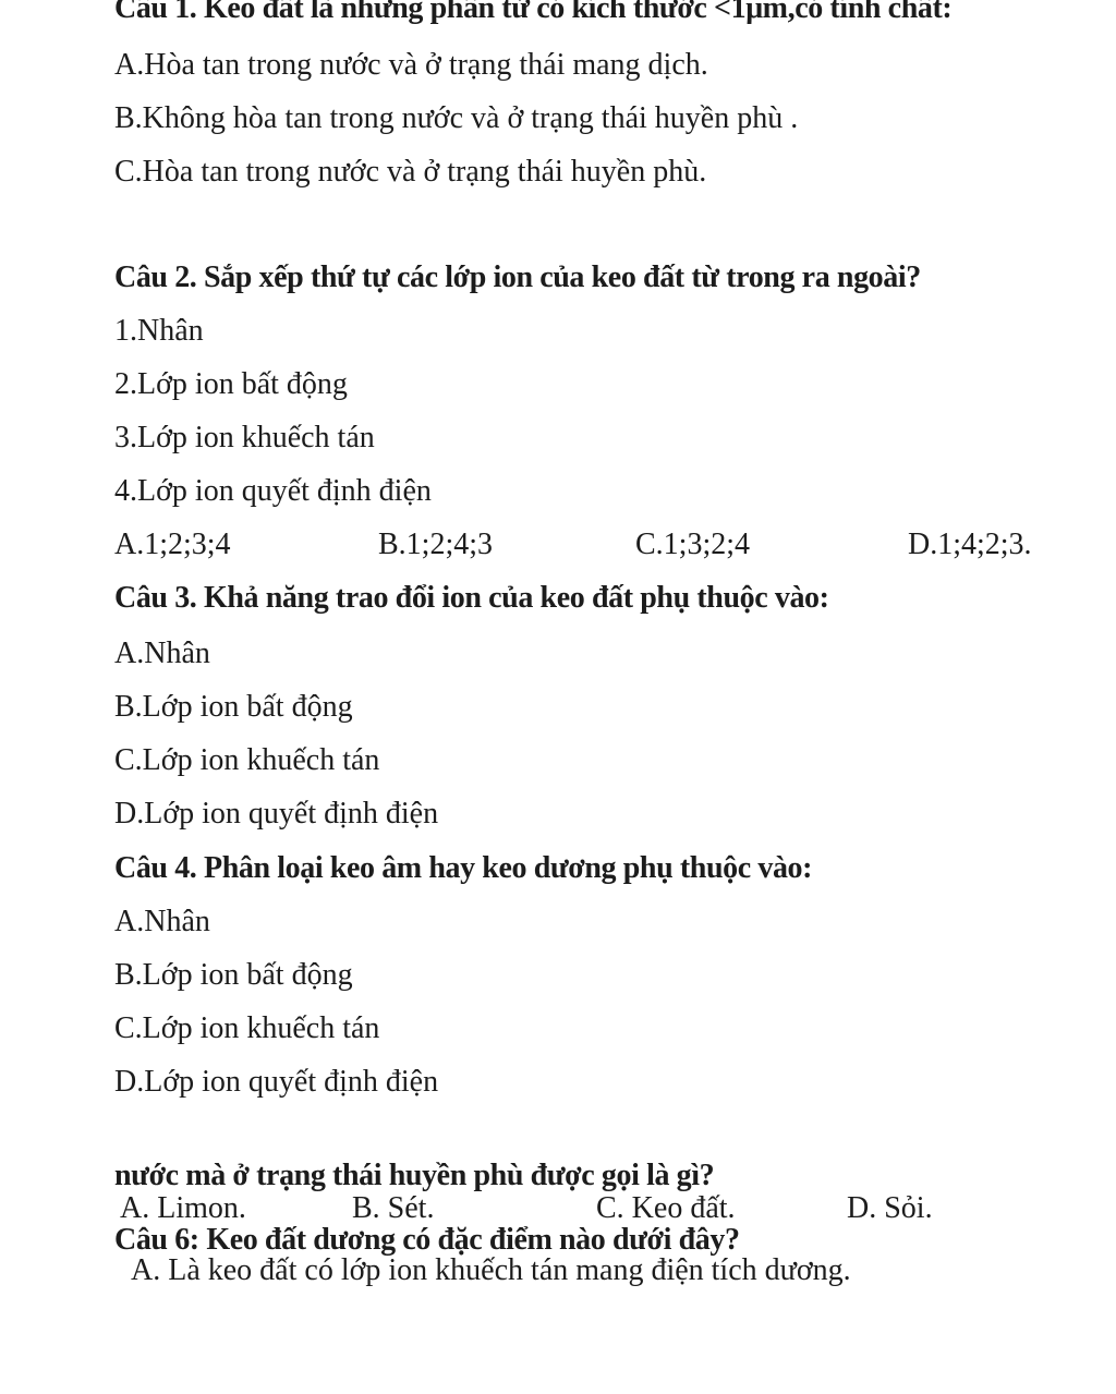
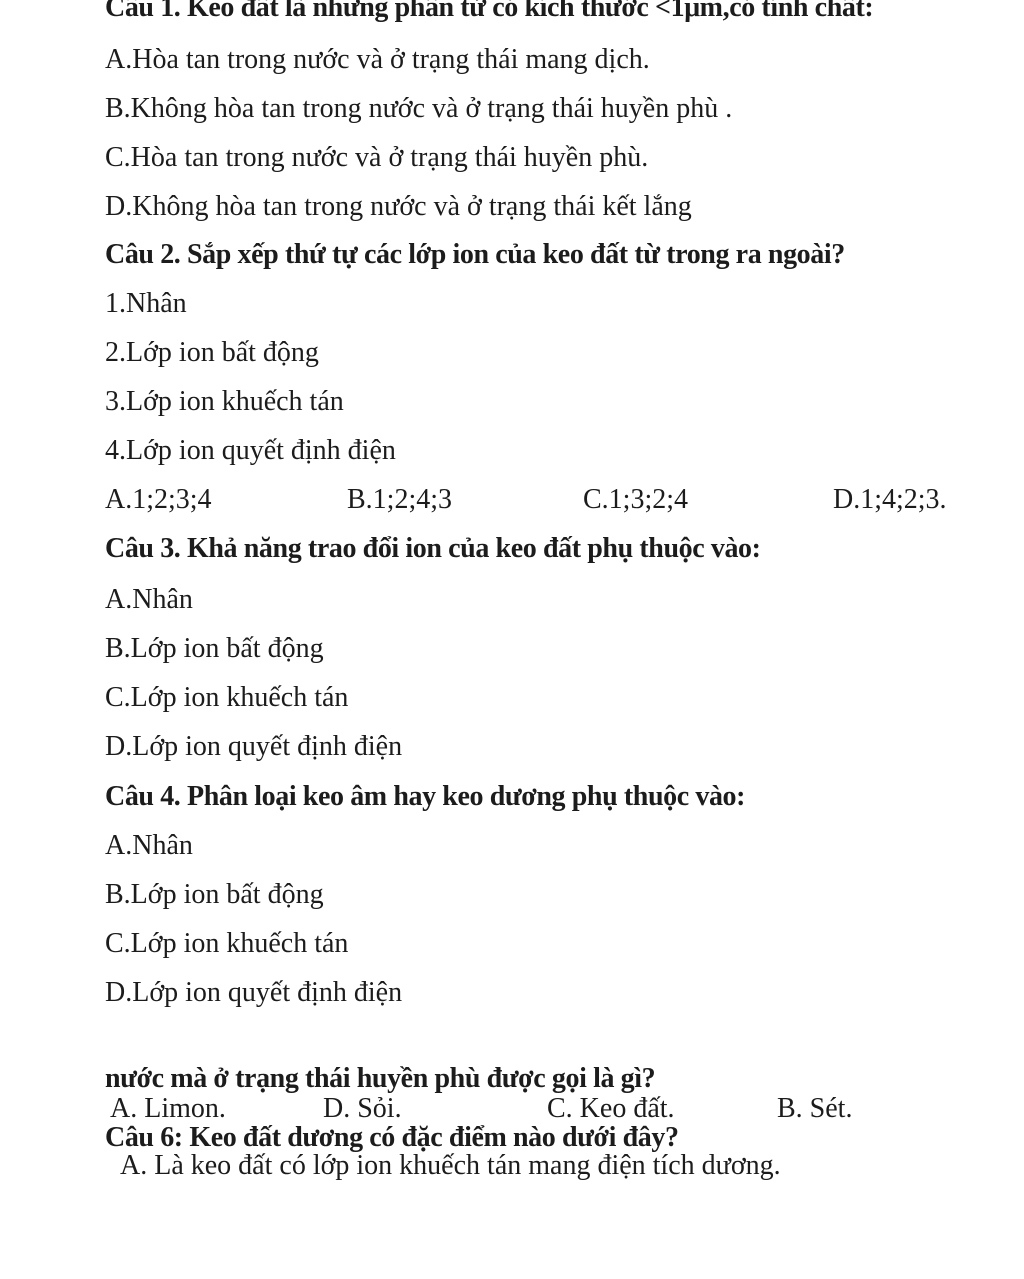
  Câu 1. Keo đất là những phần tử có kích thước <1μm,có tính chất:
  A.Hòa tan trong nước và ở trạng thái mang dịch.
  B.Không hòa tan trong nước và ở trạng thái huyền phù .
  C.Hòa tan trong nước và ở trạng thái huyền phù.
+ D.Không hòa tan trong nước và ở trạng thái kết lắng
  Câu 2. Sắp xếp thứ tự các lớp ion của keo đất từ trong ra ngoài?
  1.Nhân
  2.Lớp ion bất động
  3.Lớp ion khuếch tán
  4.Lớp ion quyết định điện
  A.1;2;3;4
  B.1;2;4;3
  C.1;3;2;4
  D.1;4;2;3.
  Câu 3. Khả năng trao đổi ion của keo đất phụ thuộc vào:
  A.Nhân
  B.Lớp ion bất động
  C.Lớp ion khuếch tán
  D.Lớp ion quyết định điện
  Câu 4. Phân loại keo âm hay keo dương phụ thuộc vào:
  A.Nhân
  B.Lớp ion bất động
  C.Lớp ion khuếch tán
  D.Lớp ion quyết định điện
  nước mà ở trạng thái huyền phù được gọi là gì?
  A. Limon.
- B. Sét.
+ D. Sỏi.
  C. Keo đất.
- D. Sỏi.
+ B. Sét.
  Câu 6: Keo đất dương có đặc điểm nào dưới đây?
  A. Là keo đất có lớp ion khuếch tán mang điện tích dương.
